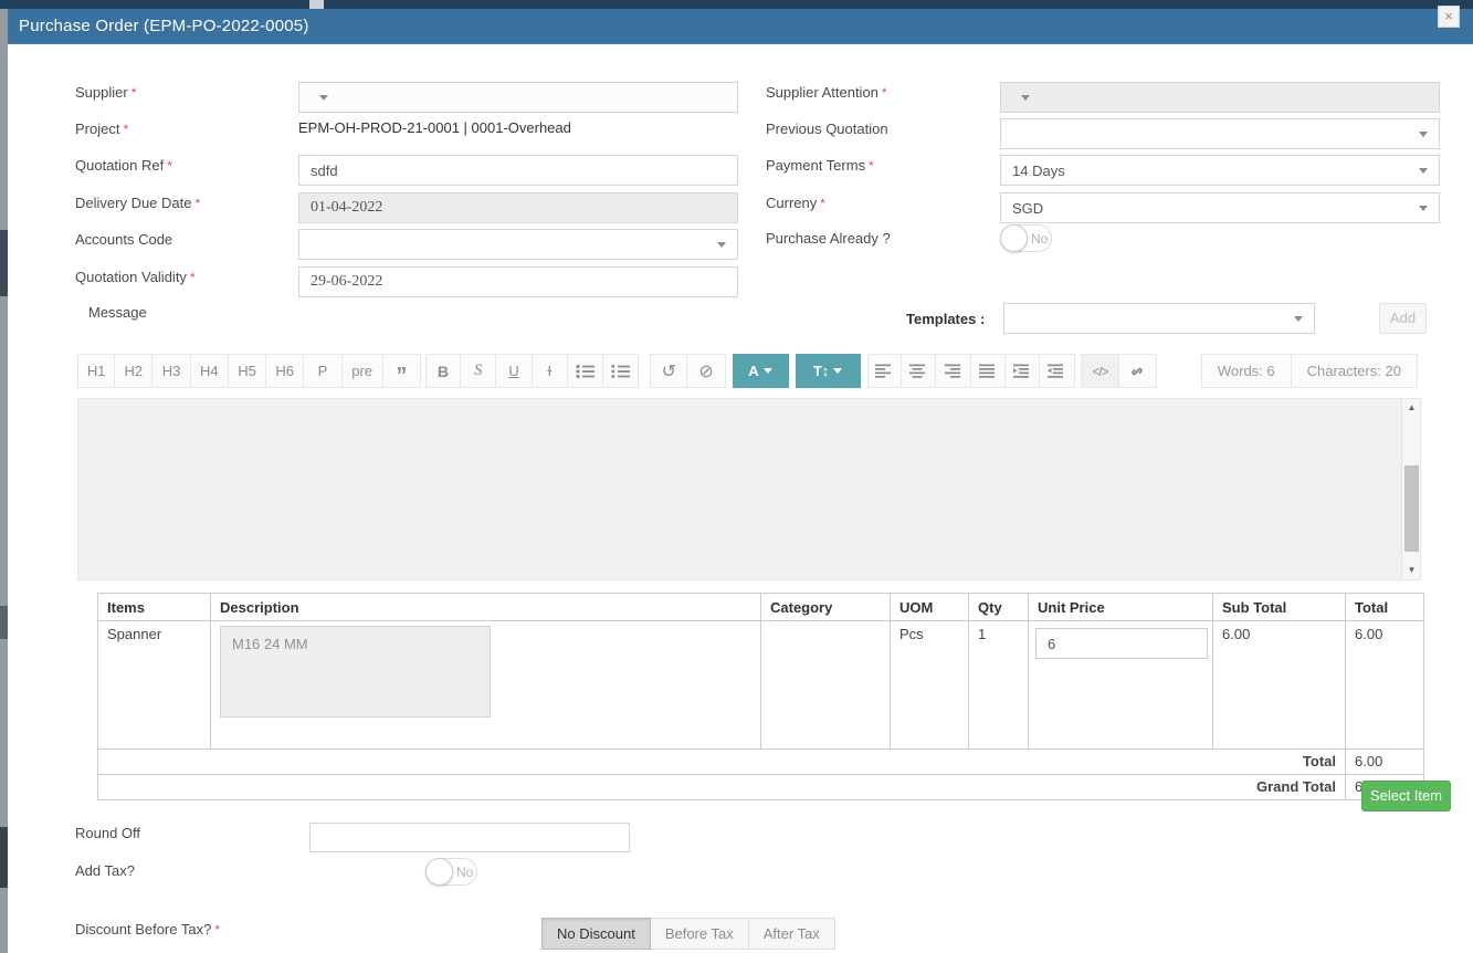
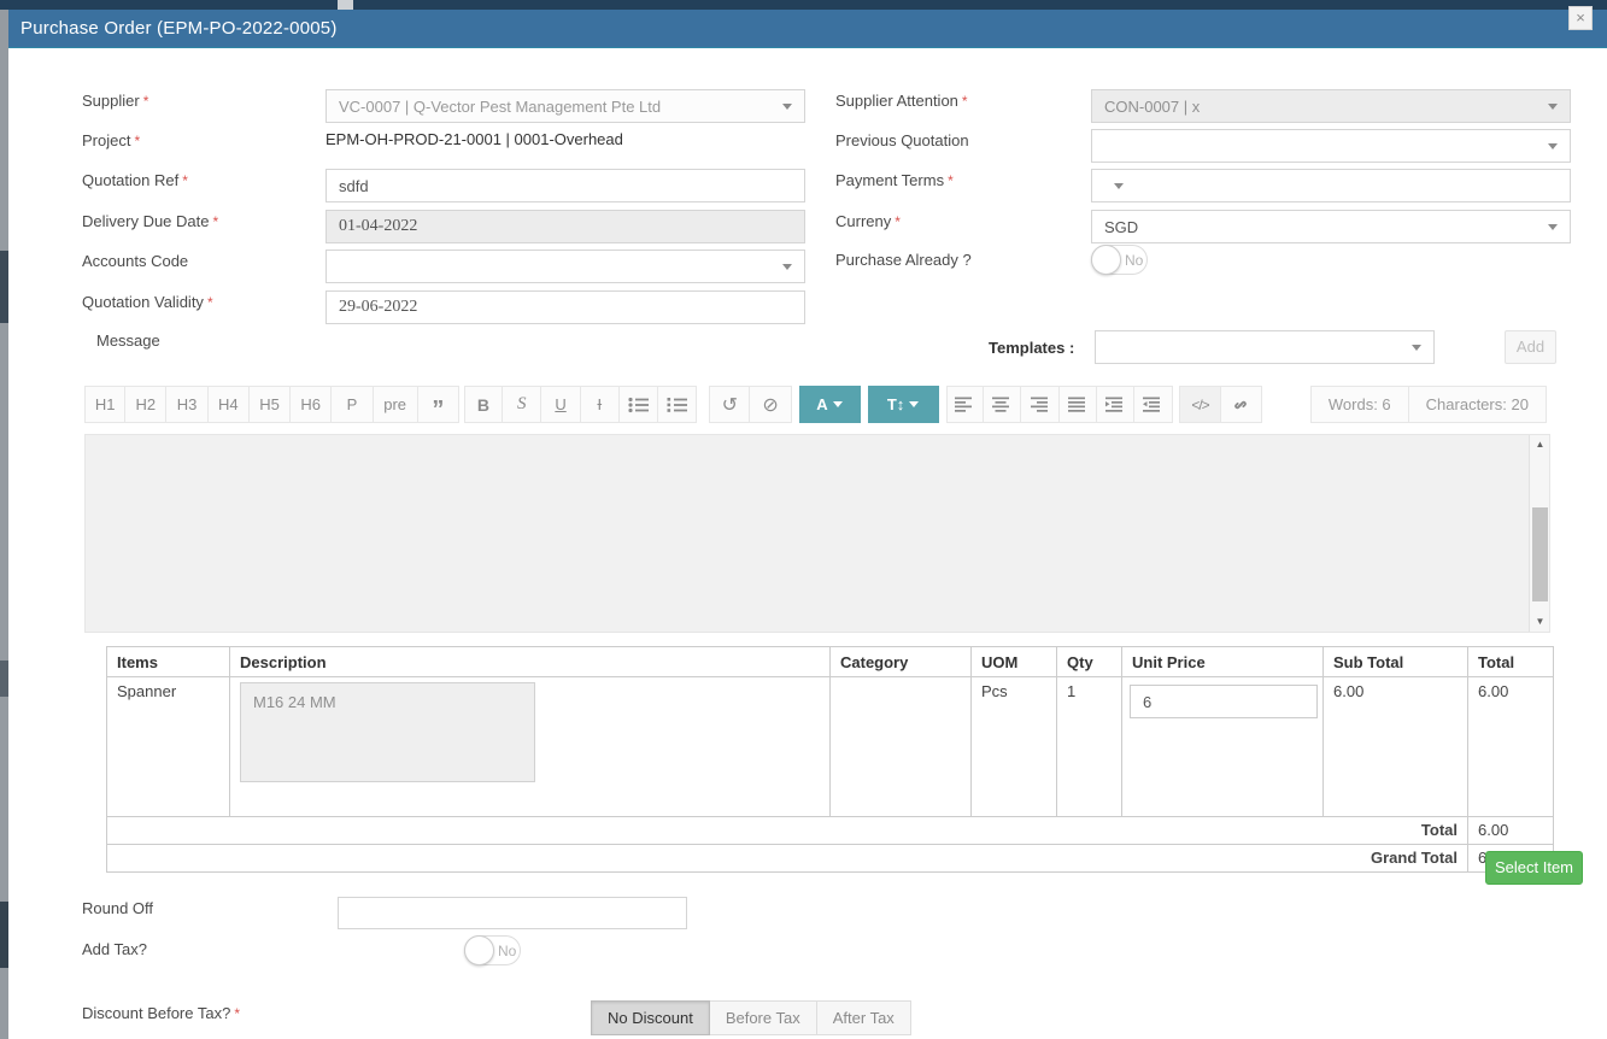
  Purchase Order (EPM-PO-2022-0005)
  ×
  Supplier *
+ VC-0007 | Q-Vector Pest Management Pte Ltd
  Project *
  EPM-OH-PROD-21-0001 | 0001-Overhead
  Quotation Ref *
  sdfd
  Delivery Due Date *
  01-04-2022
  Accounts Code
  Quotation Validity *
  29-06-2022
  Message
  Supplier Attention *
+ CON-0007 | x
  Previous Quotation
  Payment Terms *
- 14 Days
  Curreny *
  SGD
  Purchase Already ?
  No
  Templates :
  Add
  H1
  H2
  H3
  H4
  H5
  H6
  P
  pre
  ”
  B
  S
  U
  I
  ↺
  ⊘
  A
  T↕
  </>
  Words: 6
  Characters: 20
  ▲
  ▼
  Items	Description	Category	UOM	Qty	Unit Price	Sub Total	Total
  Spanner	M16 24 MM		Pcs	1	6	6.00	6.00
  Total	6.00
  Grand Total	6
  Select Item
  Round Off
  Add Tax?
  No
  Discount Before Tax? *
  No Discount
  Before Tax
  After Tax
